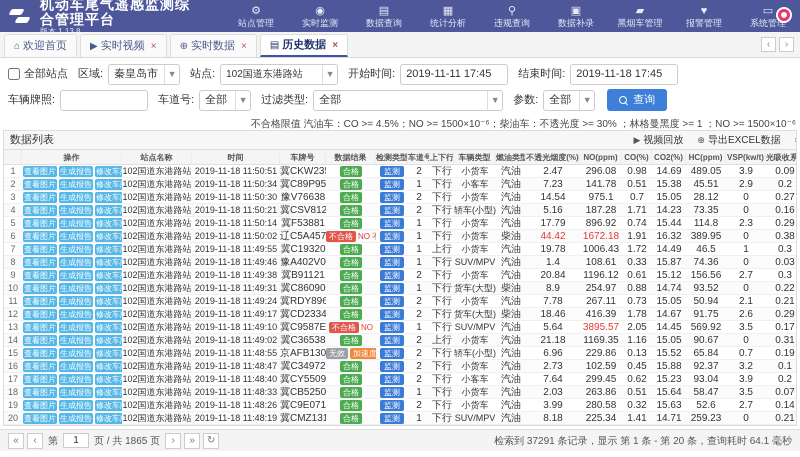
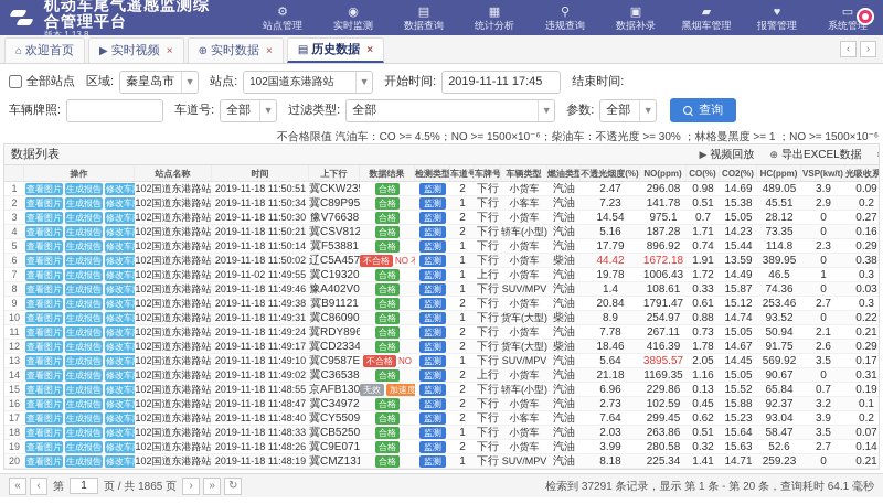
  机动车尾气遥感监测综合管理平台
  版本 1.13.8
  ⚙
  站点管理
  ◉
  实时监测
  ▤
  数据查询
  ▦
  统计分析
  ⚲
  违规查询
  ▣
  数据补录
  ▰
  黑烟车管理
  ♥
  报警管理
  ▭
  系统管
  ‹
  ›
  ⌂
  欢迎首页
  ▶
  实时视频
  ×
  ⊕
  实时数据
  ×
  ▤
  历史数据
  ×
  全部站点
  区域:
  秦皇岛市
  ▼
  站点:
  102国道东港路站
  ▼
  开始时间:
  2019-11-11 17:45
  结束时间:
- 2019-11-18 17:45
  车辆牌照:
  车道号:
  全部
  ▼
  过滤类型:
  全部
  ▼
  参数:
  全部
  ▼
  查询
  不合格限值 汽油车：CO >= 4.5%；NO >= 1500×10⁻⁶；柴油车：不透光度 >= 30% ；林格曼黑度 >= 1 ；NO >= 1500×10⁻⁶
  数据列表
  ▶
  视频回放
  ⊕
  导出EXCEL数据
  操作
  站点名称
  时间
- 车牌号
+ 上下行
  数据结果
  检测类型
  车道号
- 上下行
+ 车牌号
  车辆类型
  燃油类型
  不透光烟度(%)
  NO(ppm)
  CO(%)
  CO2(%)
  HC(ppm)
  VSP(kw/t)
  光吸收系
  1
  查看图片 生成报告 修改车
  102国道东港路站
  2019-11-18 11:50:51
  冀CKW23
  合格
  监测
  2
  下行
  小货车
  汽油
  2.47
  296.08
  0.98
  14.69
  489.05
  3.9
  0.09
  2
  查看图片 生成报告 修改车
  102国道东港路站
  2019-11-18 11:50:34
  冀C89P95
  合格
  监测
  1
  下行
  小客车
  汽油
  7.23
  141.78
  0.51
  15.38
  45.51
  2.9
  0.2
  3
  查看图片 生成报告 修改车
  102国道东港路站
  2019-11-18 11:50:30
  豫V76638
  合格
  监测
  2
  下行
  小货车
  汽油
  14.54
  975.1
  0.7
  15.05
  28.12
  0
  0.27
  4
  查看图片 生成报告 修改车
  102国道东港路站
  2019-11-18 11:50:21
  冀CSV812
  合格
  监测
  2
  下行
  轿车(小型)
  汽油
  5.16
  187.28
  1.71
  14.23
  73.35
  0
  0.16
  5
  查看图片 生成报告 修改车
  102国道东港路站
  2019-11-18 11:50:14
  冀F53881
  合格
  监测
  1
  下行
  小货车
  汽油
  17.79
  896.92
  0.74
  15.44
  114.8
  2.3
  0.29
  6
  查看图片 生成报告 修改车
  102国道东港路站
  2019-11-18 11:50:02
  辽C5A457
  监测
  1
  下行
  小货车
  柴油
  44.42
  1672.18
  1.91
- 16.32
+ 13.59
  389.95
  0
  0.38
  7
  查看图片 生成报告 修改车
  102国道东港路站
- 2019-11-18 11:49:55
+ 2019-11-02 11:49:55
  冀C19320
  合格
  监测
  1
  上行
  小货车
  汽油
  19.78
  1006.43
  1.72
  14.49
  46.5
  1
  0.3
  8
  查看图片 生成报告 修改车
  102国道东港路站
  2019-11-18 11:49:46
  豫A402V0
  合格
  监测
  1
  下行
  SUV/MPV
  汽油
  1.4
  108.61
  0.33
  15.87
  74.36
  0
  0.03
  9
  查看图片 生成报告 修改车
  102国道东港路站
  2019-11-18 11:49:38
  冀B91121
  合格
  监测
  2
  下行
  小货车
  汽油
  20.84
- 1196.12
+ 1791.47
  0.61
  15.12
- 156.56
+ 253.46
  2.7
  0.3
  10
  查看图片 生成报告 修改车
  102国道东港路站
  2019-11-18 11:49:31
  冀C86090
  合格
  监测
  1
  下行
  货车(大型)
  柴油
  8.9
  254.97
  0.88
  14.74
  93.52
  0
  0.22
  11
  查看图片 生成报告 修改车
  102国道东港路站
  2019-11-18 11:49:24
  冀RDY896
  合格
  监测
  2
  下行
  小货车
  汽油
  7.78
  267.11
  0.73
  15.05
  50.94
  2.1
  0.21
  12
  查看图片 生成报告 修改车
  102国道东港路站
  2019-11-18 11:49:17
  冀CD2334
  合格
  监测
  2
  下行
  货车(大型)
  柴油
  18.46
  416.39
  1.78
  14.67
  91.75
  2.6
  0.29
  13
  查看图片 生成报告 修改车
  102国道东港路站
  2019-11-18 11:49:10
  冀C9587E
  不合格 NO
  监测
  1
  下行
  SUV/MPV
  汽油
  5.64
  3895.57
  2.05
  14.45
  569.92
  3.5
  0.17
  14
  查看图片 生成报告 修改车
  102国道东港路站
  2019-11-18 11:49:02
  冀C36538
  合格
  监测
  2
  上行
  小货车
  汽油
  21.18
  1169.35
  1.16
  15.05
  90.67
  0
  0.31
  15
  查看图片 生成报告 修改车
  102国道东港路站
  2019-11-18 11:48:55
  京AFB130
  无效 加速度
  监测
  2
  下行
  轿车(小型)
  汽油
  6.96
  229.86
  0.13
  15.52
  65.84
  0.7
  0.19
  16
  查看图片 生成报告 修改车
  102国道东港路站
  2019-11-18 11:48:47
  冀C34972
  合格
  监测
  2
  下行
  小货车
  汽油
  2.73
  102.59
  0.45
  15.88
  92.37
  3.2
  0.1
  17
  查看图片 生成报告 修改车
  102国道东港路站
  2019-11-18 11:48:40
  冀CY5509
  合格
  监测
  2
  下行
  小客车
  汽油
  7.64
  299.45
  0.62
  15.23
  93.04
  3.9
  0.2
  18
  查看图片 生成报告 修改车
  102国道东港路站
  2019-11-18 11:48:33
  冀CB5250
  合格
  监测
  1
  下行
  小货车
  汽油
  2.03
  263.86
  0.51
  15.64
  58.47
  3.5
  0.07
  19
  查看图片 生成报告 修改车
  102国道东港路站
  2019-11-18 11:48:26
  冀C9E071
  合格
  监测
  2
  下行
  小货车
  汽油
  3.99
  280.58
  0.32
  15.63
  52.6
  2.7
  0.14
  20
  查看图片 生成报告 修改车
  102国道东港路站
  2019-11-18 11:48:19
  冀CMZ131
  合格
  监测
  1
  下行
  SUV/MPV
  汽油
  8.18
  225.34
  1.41
  14.71
  259.23
  0
  0.21
  «
  ‹
  第
  1
  页 / 共 1865 页
  ›
  »
  ↻
  检索到 37291 条记录，显示 第 1 条 - 第 20 条，查询耗时 64.1 毫秒
